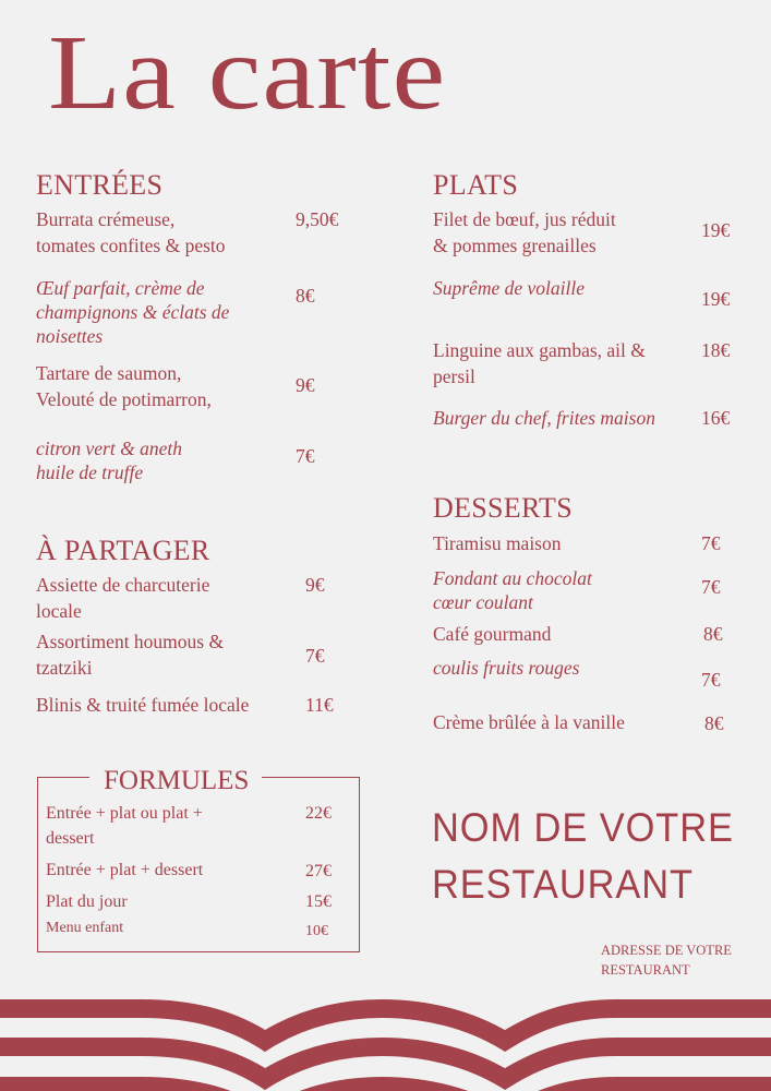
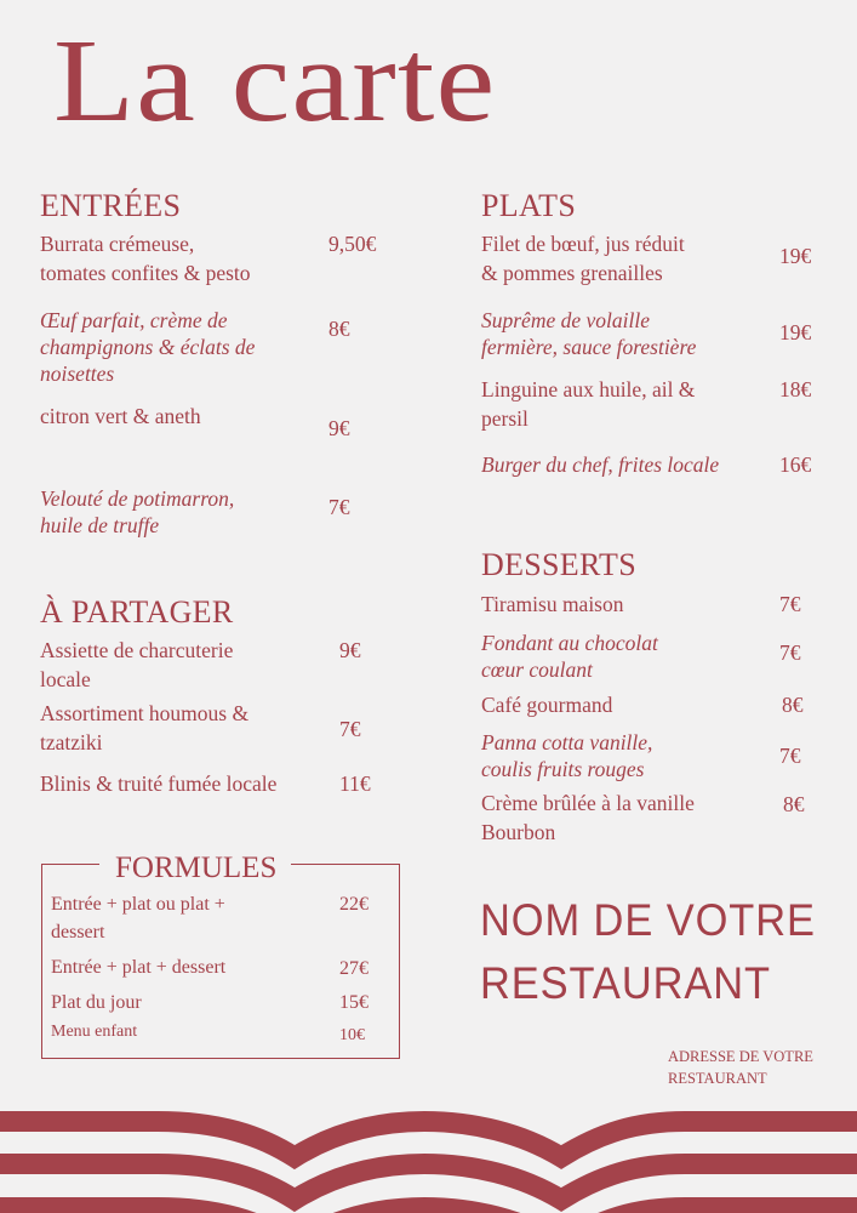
  La carte
  ENTRÉES
  Burrata crémeuse,
  tomates confites & pesto
  9,50€
  Œuf parfait, crème de
  champignons & éclats de
  noisettes
  8€
- Tartare de saumon,
- Velouté de potimarron,
+ citron vert & aneth
  9€
- citron vert & aneth
+ Velouté de potimarron,
  huile de truffe
  7€
  À PARTAGER
  Assiette de charcuterie
  locale
  9€
  Assortiment houmous &
  tzatziki
  7€
  Blinis & truité fumée locale
  11€
  FORMULES
  Entrée + plat ou plat +
  dessert
  22€
  Entrée + plat + dessert
  27€
  Plat du jour
  15€
  Menu enfant
  10€
  PLATS
  Filet de bœuf, jus réduit
  & pommes grenailles
  19€
  Suprême de volaille
+ fermière, sauce forestière
  19€
- Linguine aux gambas, ail &
+ Linguine aux huile, ail &
  persil
  18€
- Burger du chef, frites maison
+ Burger du chef, frites locale
  16€
  DESSERTS
  Tiramisu maison
  7€
  Fondant au chocolat
  cœur coulant
  7€
  Café gourmand
  8€
+ Panna cotta vanille,
  coulis fruits rouges
  7€
  Crème brûlée à la vanille
+ Bourbon
  8€
  NOM DE VOTRE
  RESTAURANT
  ADRESSE DE VOTRE
  RESTAURANT
